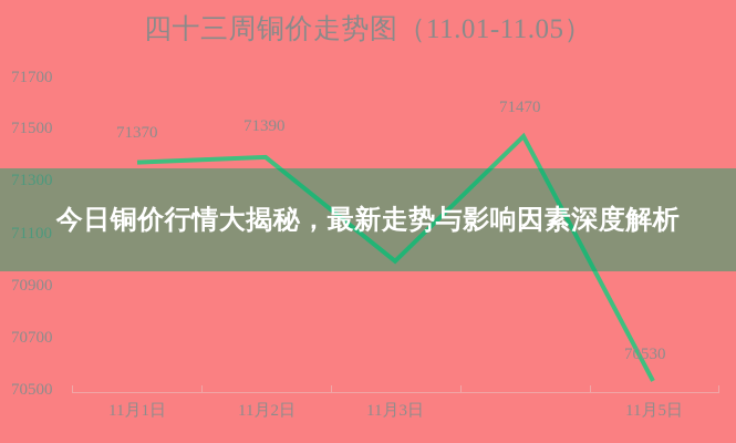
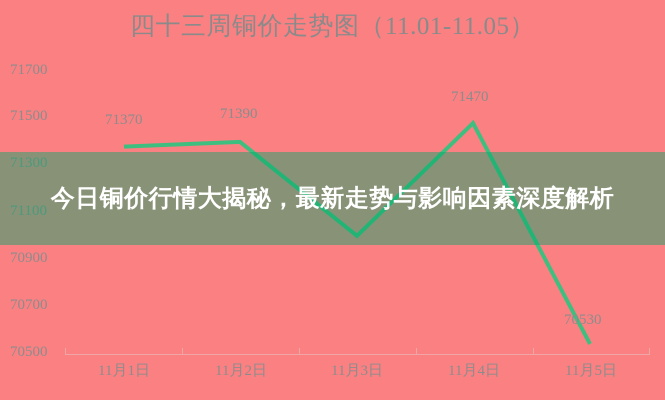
  四十三周铜价走势图（11.01-11.05）
  71700
  71500
  71300
  71100
  70900
  70700
  70500
  71370
  71390
  71470
  70530
  11月1日
  11月2日
  11月3日
+ 11月4日
  11月5日
  今日铜价行情大揭秘，最新走势与影响因素深度解析
